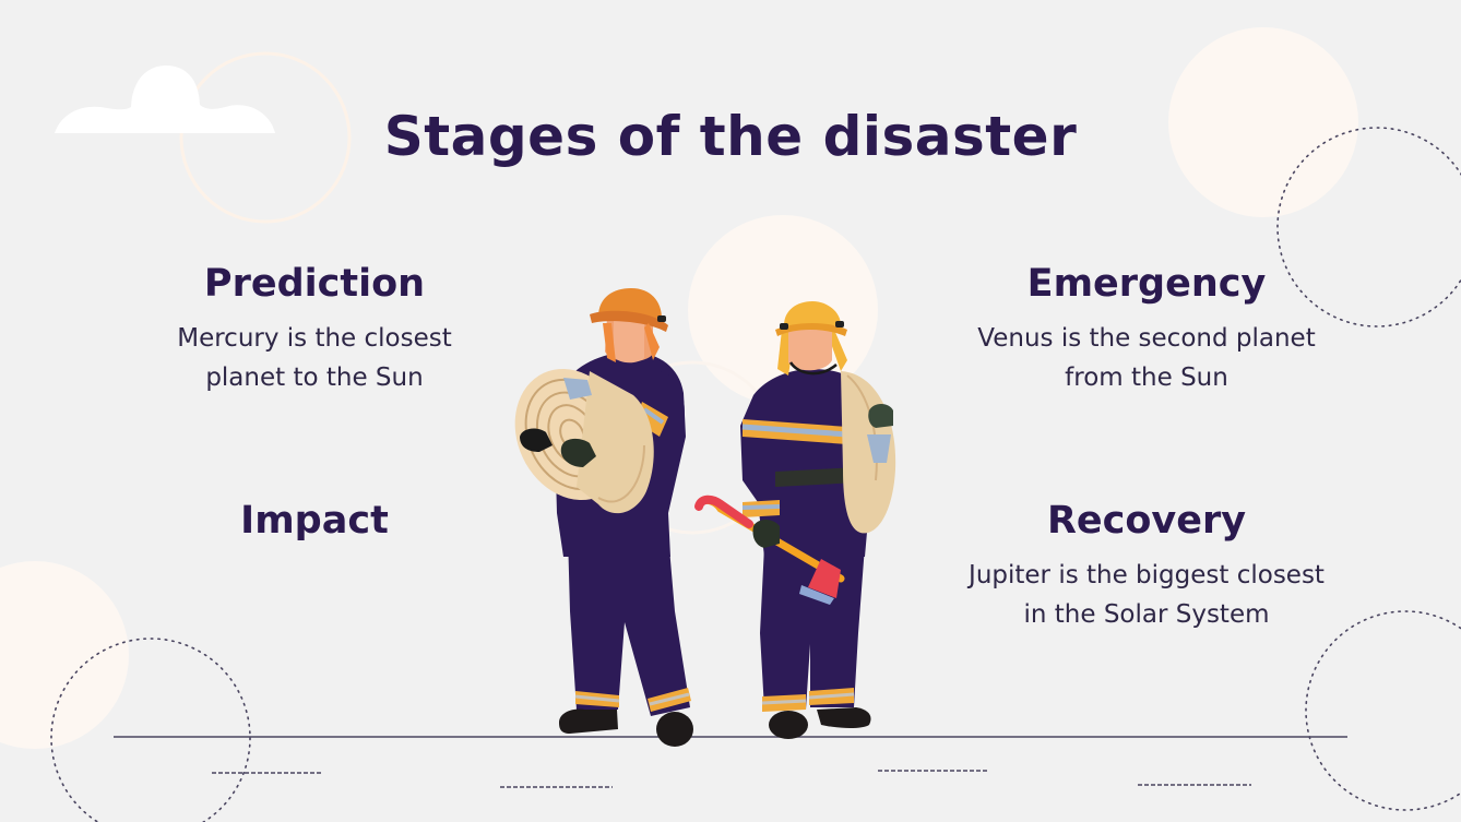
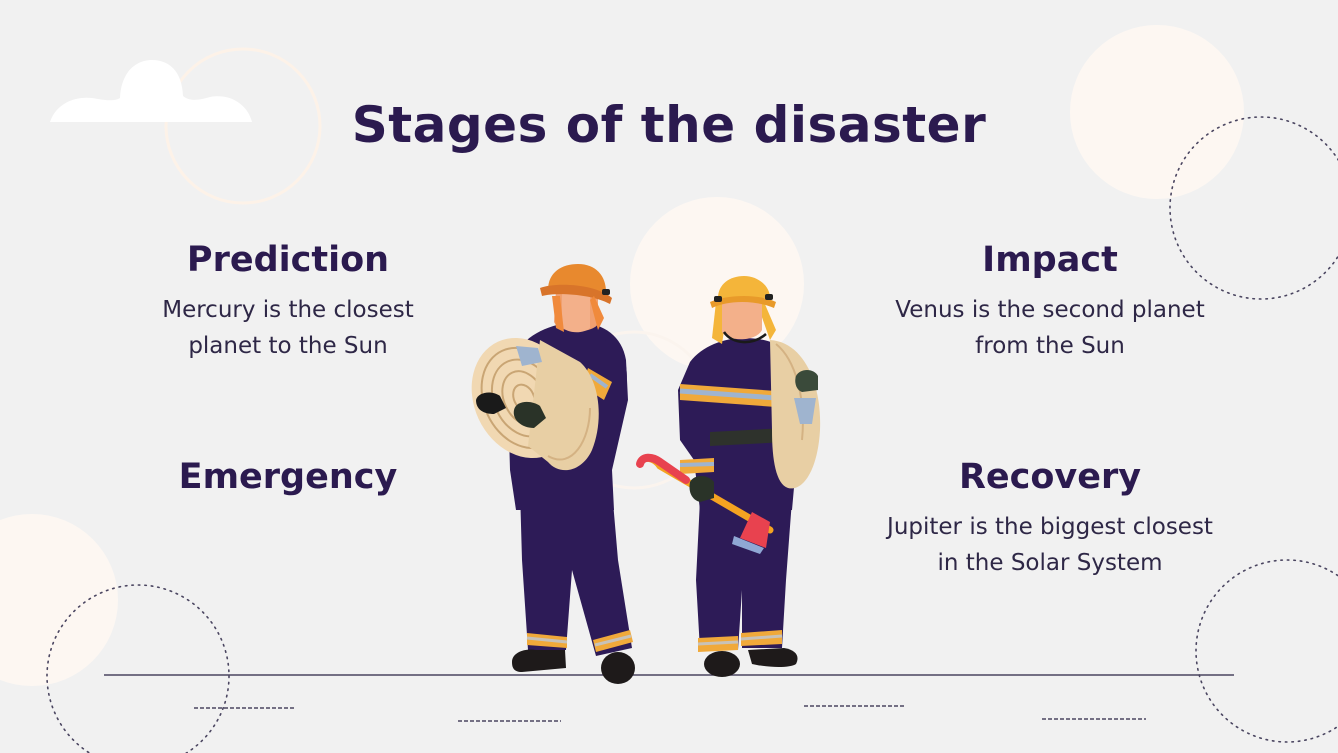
  Stages of the disaster
  Prediction
  Mercury is the closest
  planet to the Sun
- Emergency
+ Impact
  Venus is the second planet
  from the Sun
- Impact
+ Emergency
  Recovery
  Jupiter is the biggest closest
  in the Solar System
